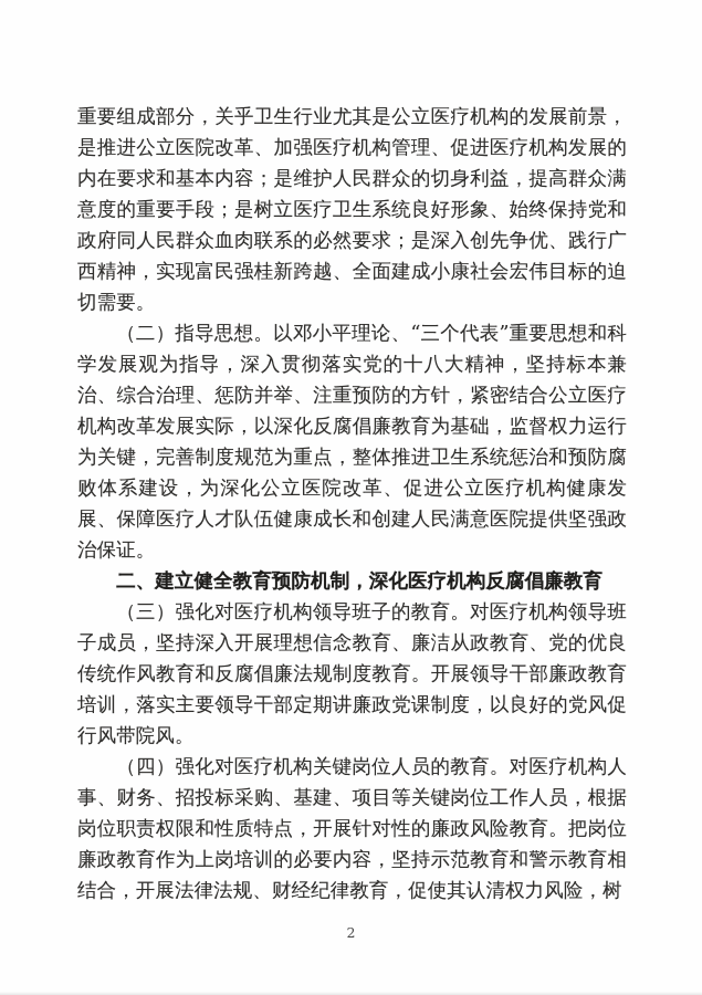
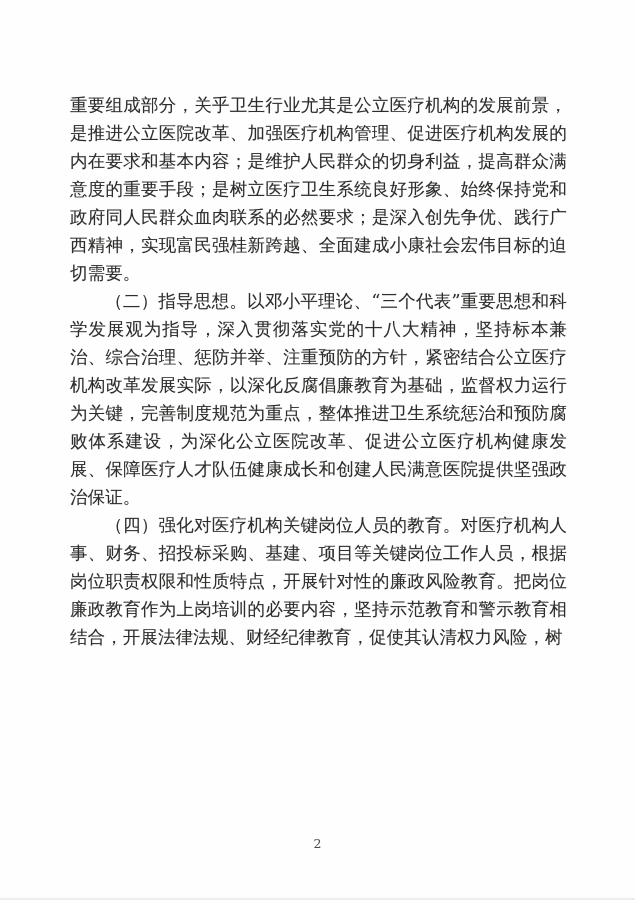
  重要组成部分，关乎卫生行业尤其是公立医疗机构的发展前景，是推进公立医院改革、加强医疗机构管理、促进医疗机构发展的内在要求和基本内容；是维护人民群众的切身利益，提高群众满意度的重要手段；是树立医疗卫生系统良好形象、始终保持党和政府同人民群众血肉联系的必然要求；是深入创先争优、践行广西精神，实现富民强桂新跨越、全面建成小康社会宏伟目标的迫切需要。
  （二）指导思想。以邓小平理论、“三个代表”重要思想和科学发展观为指导，深入贯彻落实党的十八大精神，坚持标本兼治、综合治理、惩防并举、注重预防的方针，紧密结合公立医疗机构改革发展实际，以深化反腐倡廉教育为基础，监督权力运行为关键，完善制度规范为重点，整体推进卫生系统惩治和预防腐败体系建设，为深化公立医院改革、促进公立医疗机构健康发展、保障医疗人才队伍健康成长和创建人民满意医院提供坚强政治保证。
- 二、建立健全教育预防机制，深化医疗机构反腐倡廉教育
- （三）强化对医疗机构领导班子的教育。对医疗机构领导班子成员，坚持深入开展理想信念教育、廉洁从政教育、党的优良传统作风教育和反腐倡廉法规制度教育。开展领导干部廉政教育培训，落实主要领导干部定期讲廉政党课制度，以良好的党风促行风带院风。
  （四）强化对医疗机构关键岗位人员的教育。对医疗机构人事、财务、招投标采购、基建、项目等关键岗位工作人员，根据岗位职责权限和性质特点，开展针对性的廉政风险教育。把岗位廉政教育作为上岗培训的必要内容，坚持示范教育和警示教育相结合，开展法律法规、财经纪律教育，促使其认清权力风险，树
  2
